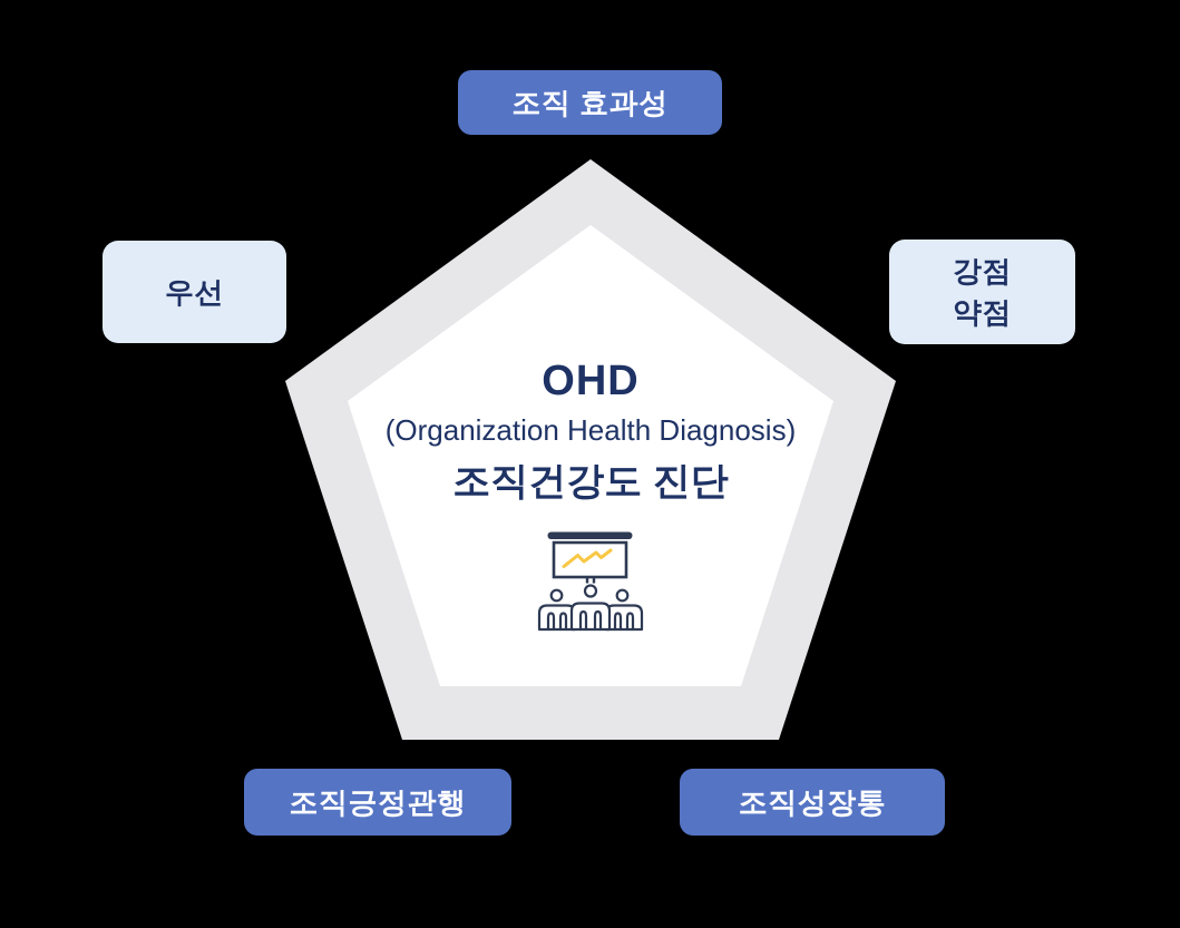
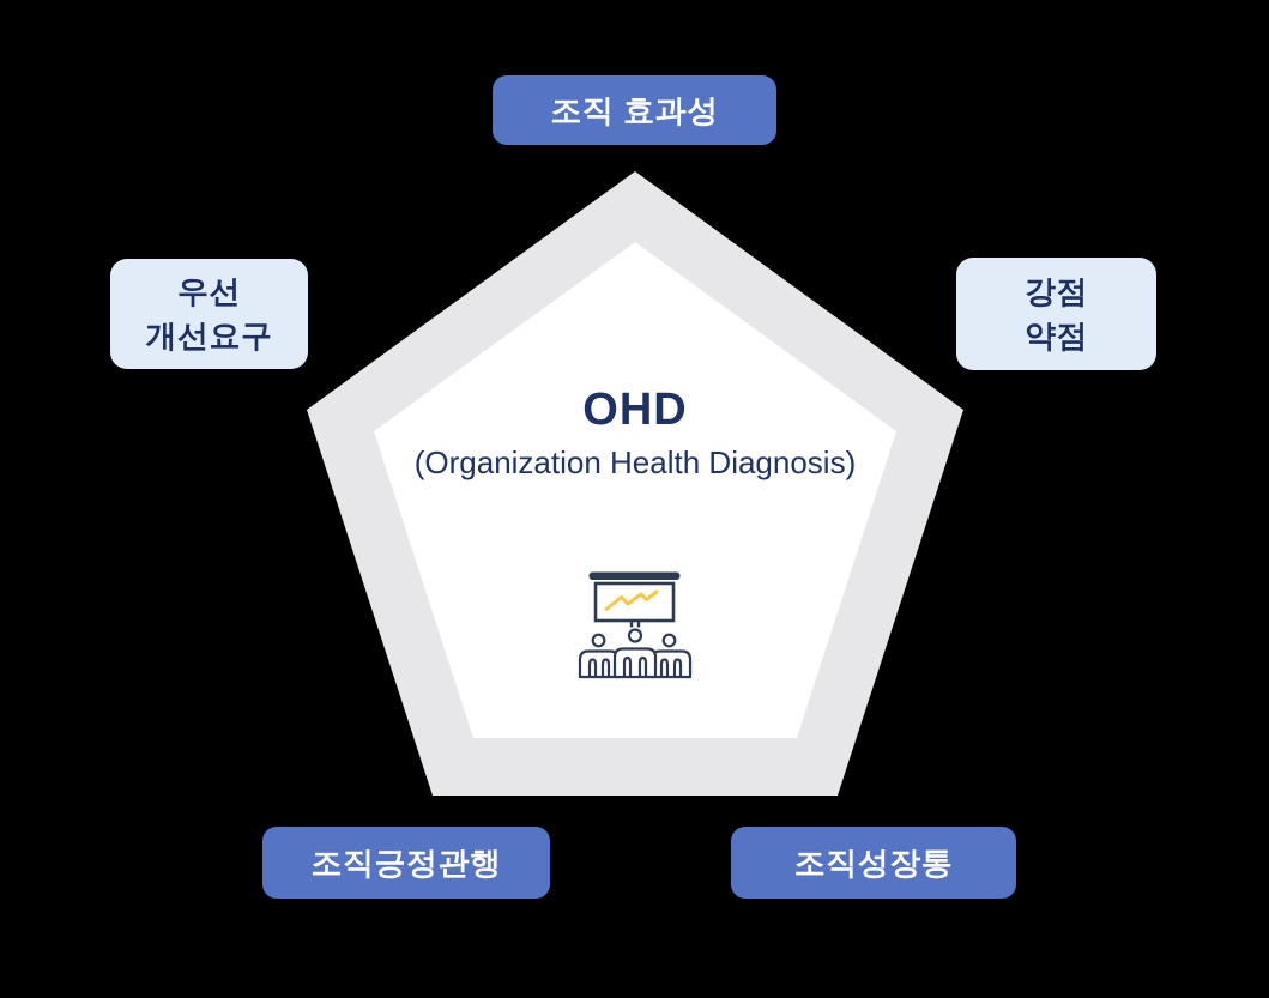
  OHD
  (Organization Health Diagnosis)
- 조직건강도 진단
  조직 효과성
  우선
+ 개선요구
  강점
  약점
  조직긍정관행
  조직성장통
